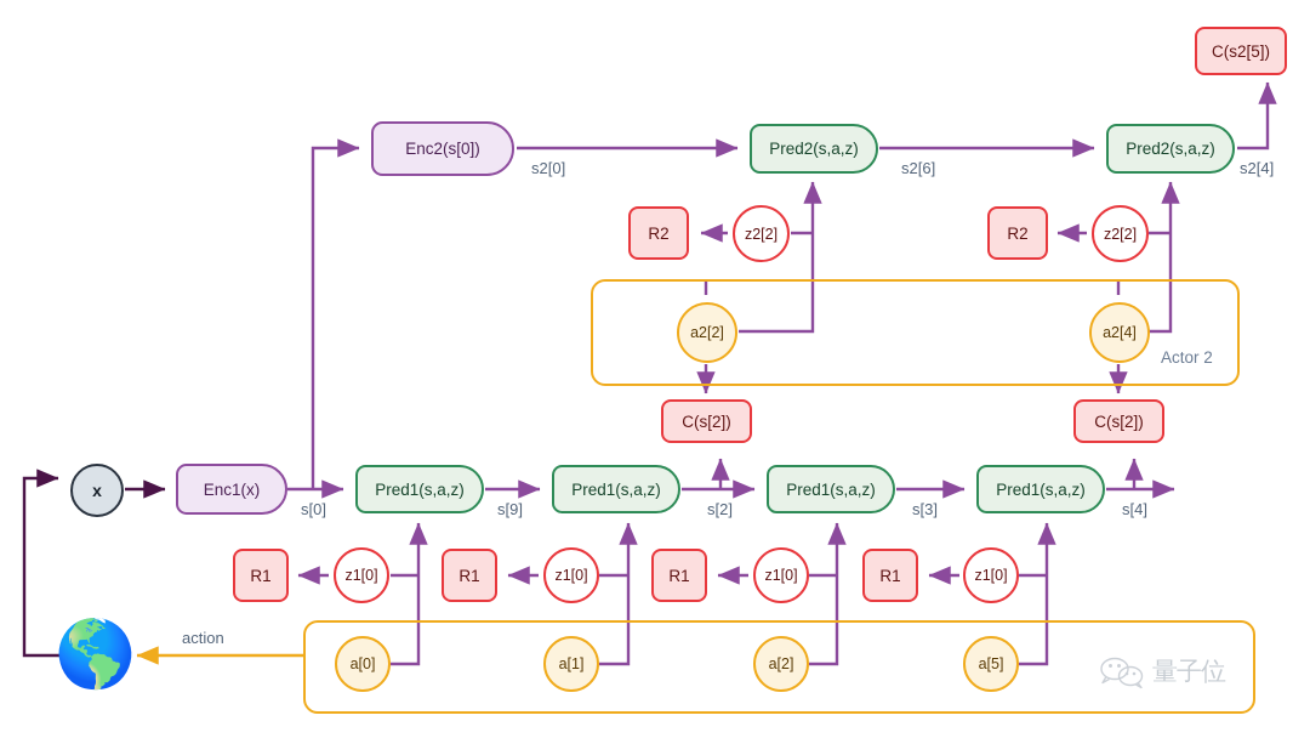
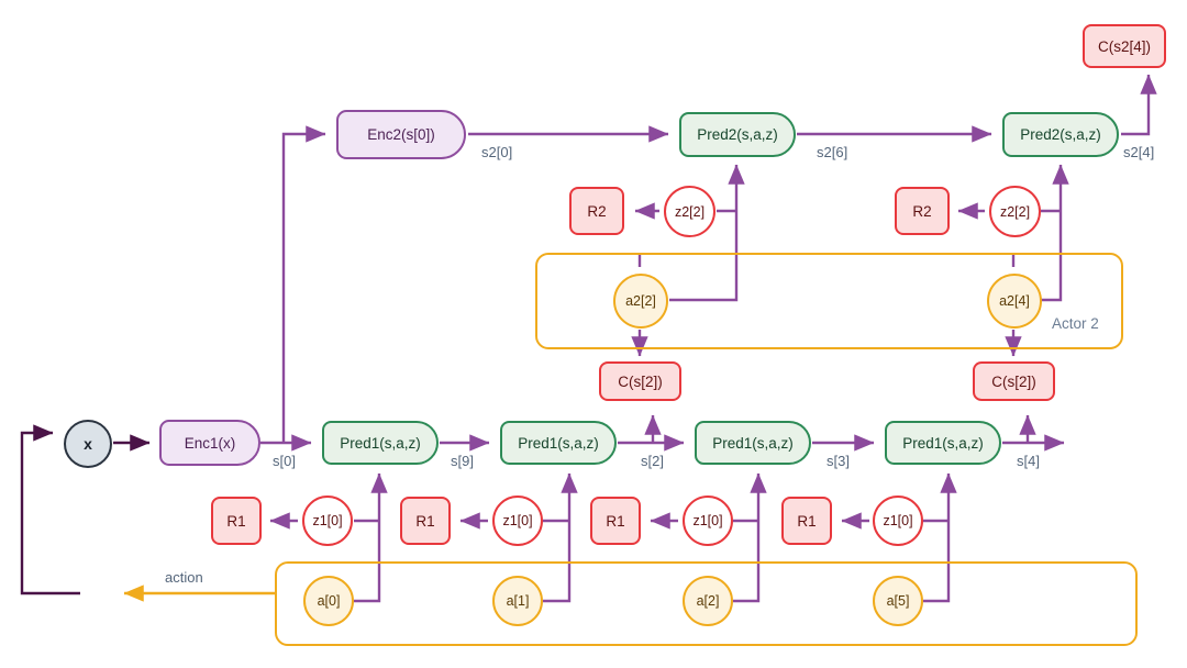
  Actor 2
  Enc2(s[0])
  Pred2(s,a,z)
  Pred2(s,a,z)
- C(s2[5])
+ C(s2[4])
  R2
  R2
  z2[2]
  z2[2]
  a2[2]
  a2[4]
  C(s[2])
  C(s[2])
  s2[0]
  s2[6]
  s2[4]
  x
  Enc1(x)
  Pred1(s,a,z)
  Pred1(s,a,z)
  Pred1(s,a,z)
  Pred1(s,a,z)
  R1
  R1
  R1
  R1
  z1[0]
  z1[0]
  z1[0]
  z1[0]
  a[0]
  a[1]
  a[2]
  a[5]
  s[0]
  s[9]
  s[2]
  s[3]
  s[4]
  action
- 🌎
- 量子位
